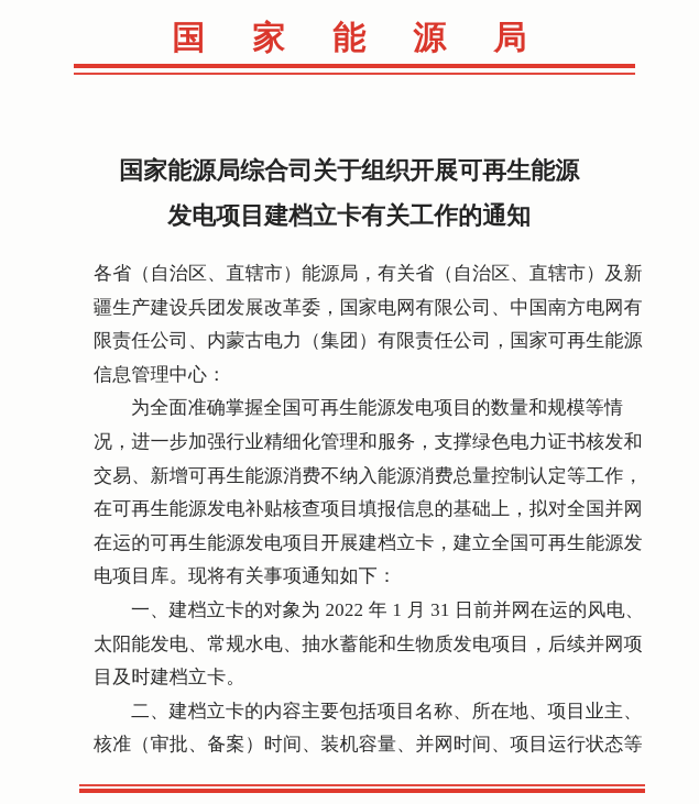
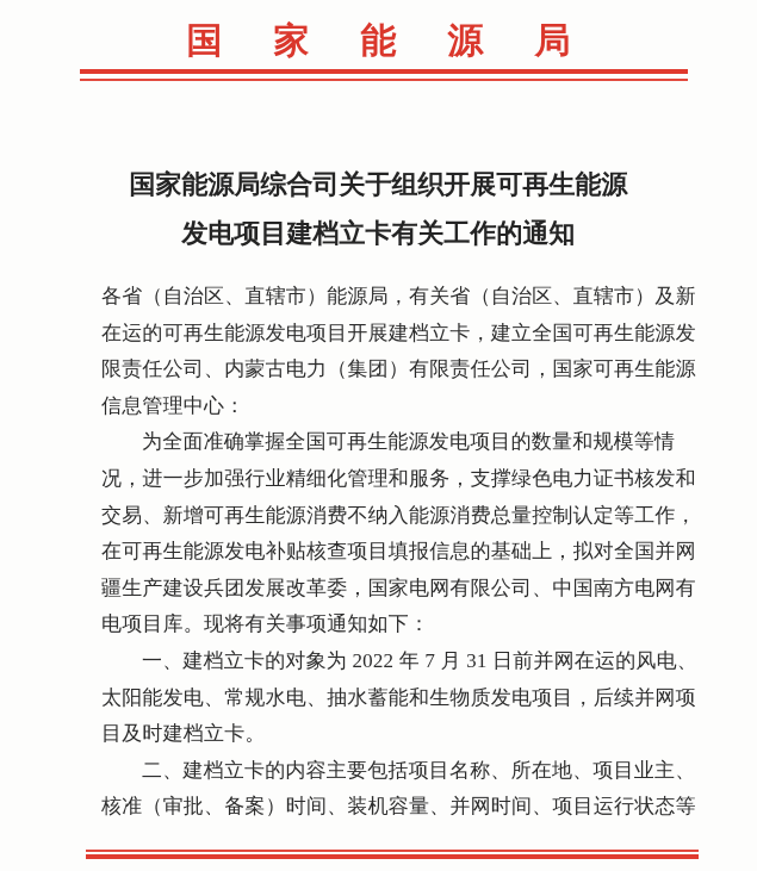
  国家能源局
  国家能源局综合司关于组织开展可再生能源
  发电项目建档立卡有关工作的通知
  各省（自治区、直辖市）能源局，有关省（自治区、直辖市）及新
- 疆生产建设兵团发展改革委，国家电网有限公司、中国南方电网有
+ 在运的可再生能源发电项目开展建档立卡，建立全国可再生能源发
  限责任公司、内蒙古电力（集团）有限责任公司，国家可再生能源
  信息管理中心：
  为全面准确掌握全国可再生能源发电项目的数量和规模等情
  况，进一步加强行业精细化管理和服务，支撑绿色电力证书核发和
  交易、新增可再生能源消费不纳入能源消费总量控制认定等工作，
  在可再生能源发电补贴核查项目填报信息的基础上，拟对全国并网
- 在运的可再生能源发电项目开展建档立卡，建立全国可再生能源发
+ 疆生产建设兵团发展改革委，国家电网有限公司、中国南方电网有
  电项目库。现将有关事项通知如下：
- 一、建档立卡的对象为 2022 年 1 月 31 日前并网在运的风电、
+ 一、建档立卡的对象为 2022 年 7 月 31 日前并网在运的风电、
  太阳能发电、常规水电、抽水蓄能和生物质发电项目，后续并网项
  目及时建档立卡。
  二、建档立卡的内容主要包括项目名称、所在地、项目业主、
  核准（审批、备案）时间、装机容量、并网时间、项目运行状态等
